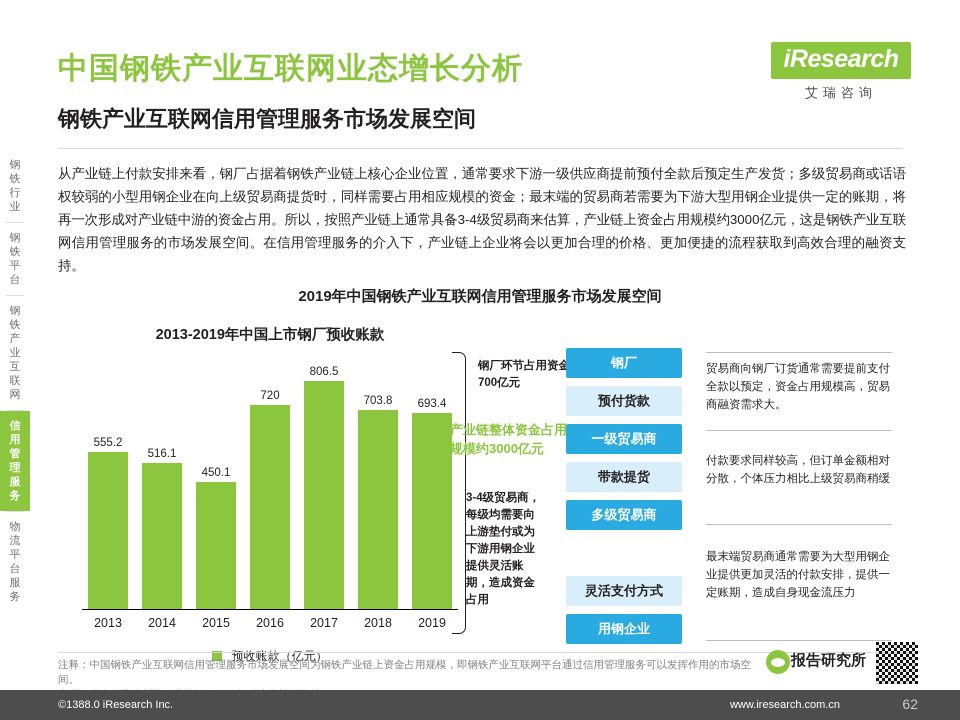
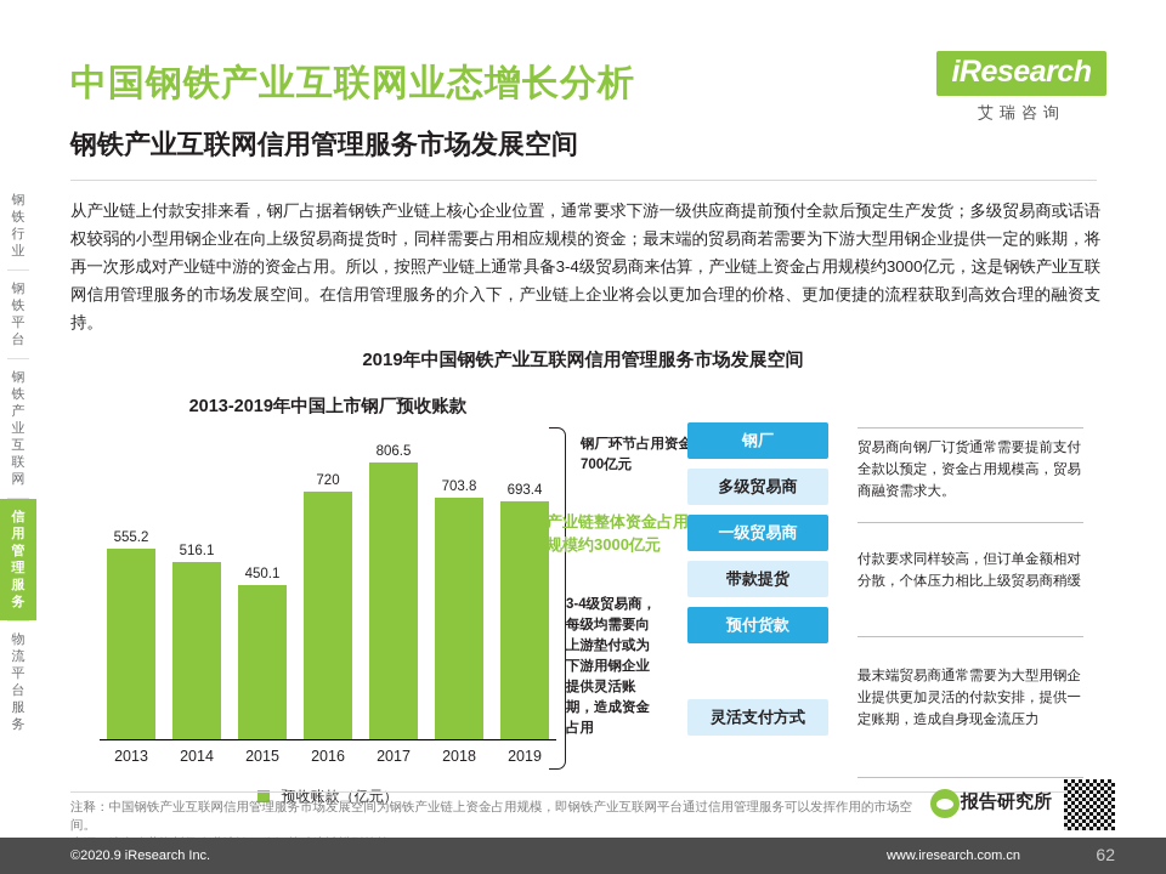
  钢铁行业
  钢铁平台
  钢铁产业互联网
  信用管理服务
  物流平台服务
  中国钢铁产业互联网业态增长分析
  钢铁产业互联网信用管理服务市场发展空间
  iResearch
  艾瑞咨询
  从产业链上付款安排来看，钢厂占据着钢铁产业链上核心企业位置，通常要求下游一级供应商提前预付全款后预定生产发货；多级贸易商或话语权较弱的小型用钢企业在向上级贸易商提货时，同样需要占用相应规模的资金；最末端的贸易商若需要为下游大型用钢企业提供一定的账期，将再一次形成对产业链中游的资金占用。所以，按照产业链上通常具备3-4级贸易商来估算，产业链上资金占用规模约3000亿元，这是钢铁产业互联网信用管理服务的市场发展空间。在信用管理服务的介入下，产业链上企业将会以更加合理的价格、更加便捷的流程获取到高效合理的融资支持。
  2019年中国钢铁产业互联网信用管理服务市场发展空间
  2013-2019年中国上市钢厂预收账款
  555.2
  516.1
  450.1
  720
  806.5
  703.8
  693.4
  2013
  2014
  2015
  2016
  2017
  2018
  2019
  预收账款（亿元）
  钢厂环节占用资金700亿元
  产业链整体资金占用规模约3000亿元
  3-4级贸易商，每级均需要向上游垫付或为下游用钢企业提供灵活账期，造成资金占用
  钢厂
- 预付货款
+ 多级贸易商
  一级贸易商
  带款提货
- 多级贸易商
+ 预付货款
  灵活支付方式
- 用钢企业
  贸易商向钢厂订货通常需要提前支付全款以预定，资金占用规模高，贸易商融资需求大。
  付款要求同样较高，但订单金额相对分散，个体压力相比上级贸易商稍缓
  最末端贸易商通常需要为大型用钢企业提供更加灵活的付款安排，提供一定账期，造成自身现金流压力
  注释：中国钢铁产业互联网信用管理服务市场发展空间为钢铁产业链上资金占用规模，即钢铁产业互联网平台通过信用管理服务可以发挥作用的市场空间。
  报告研究所
- ©1388.0 iResearch Inc.
+ ©2020.9 iResearch Inc.
  www.iresearch.com.cn
  62
